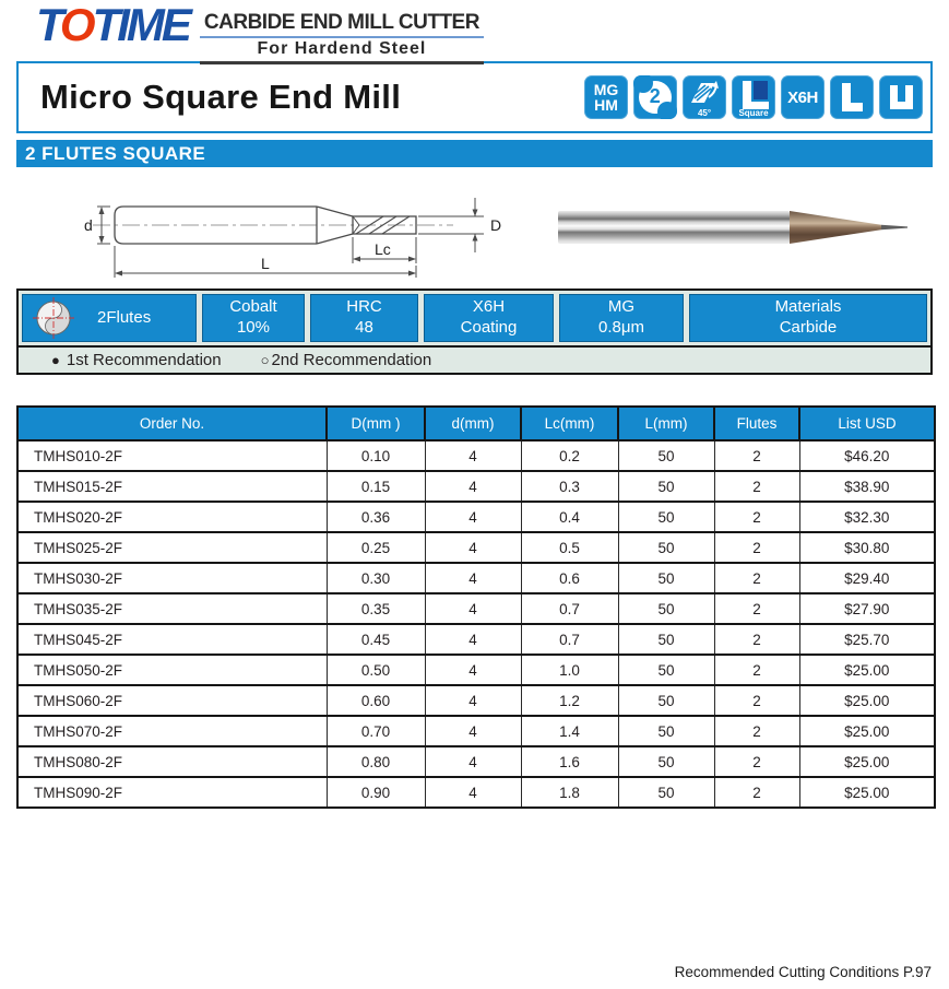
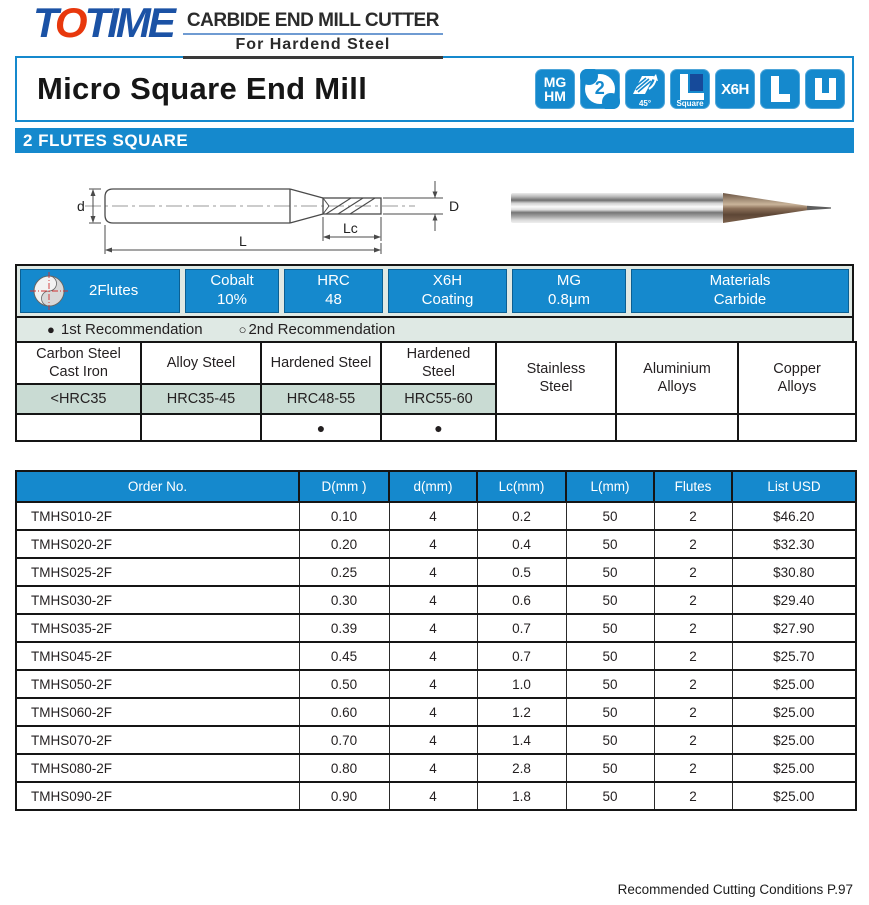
  TOTIME
  CARBIDE END MILL CUTTER
  For Hardend Steel
  Micro Square End Mill
  MG
  HM
  2
  45°
  Square
  X6H
  2 FLUTES SQUARE
  d
  D
  Lc
  L
  2Flutes
  Cobalt
  10%
  HRC
  48
  X6H
  Coating
  MG
  0.8μm
  Materials
  Carbide
  ●
  1st Recommendation
  ○
  2nd Recommendation
+ Carbon Steel Cast Iron	Alloy Steel	Hardened Steel	Hardened Steel	Stainless Steel	Aluminium Alloys	Copper Alloys
+ <HRC35	HRC35-45	HRC48-55	HRC55-60
+ 		●	●
  Order No.	D(mm )	d(mm)	Lc(mm)	L(mm)	Flutes	List USD
  TMHS010-2F	0.10	4	0.2	50	2	$46.20
- TMHS015-2F	0.15	4	0.3	50	2	$38.90
- TMHS020-2F	0.36	4	0.4	50	2	$32.30
+ TMHS020-2F	0.20	4	0.4	50	2	$32.30
  TMHS025-2F	0.25	4	0.5	50	2	$30.80
  TMHS030-2F	0.30	4	0.6	50	2	$29.40
- TMHS035-2F	0.35	4	0.7	50	2	$27.90
+ TMHS035-2F	0.39	4	0.7	50	2	$27.90
  TMHS045-2F	0.45	4	0.7	50	2	$25.70
  TMHS050-2F	0.50	4	1.0	50	2	$25.00
  TMHS060-2F	0.60	4	1.2	50	2	$25.00
  TMHS070-2F	0.70	4	1.4	50	2	$25.00
- TMHS080-2F	0.80	4	1.6	50	2	$25.00
+ TMHS080-2F	0.80	4	2.8	50	2	$25.00
  TMHS090-2F	0.90	4	1.8	50	2	$25.00
  Recommended Cutting Conditions P.97
